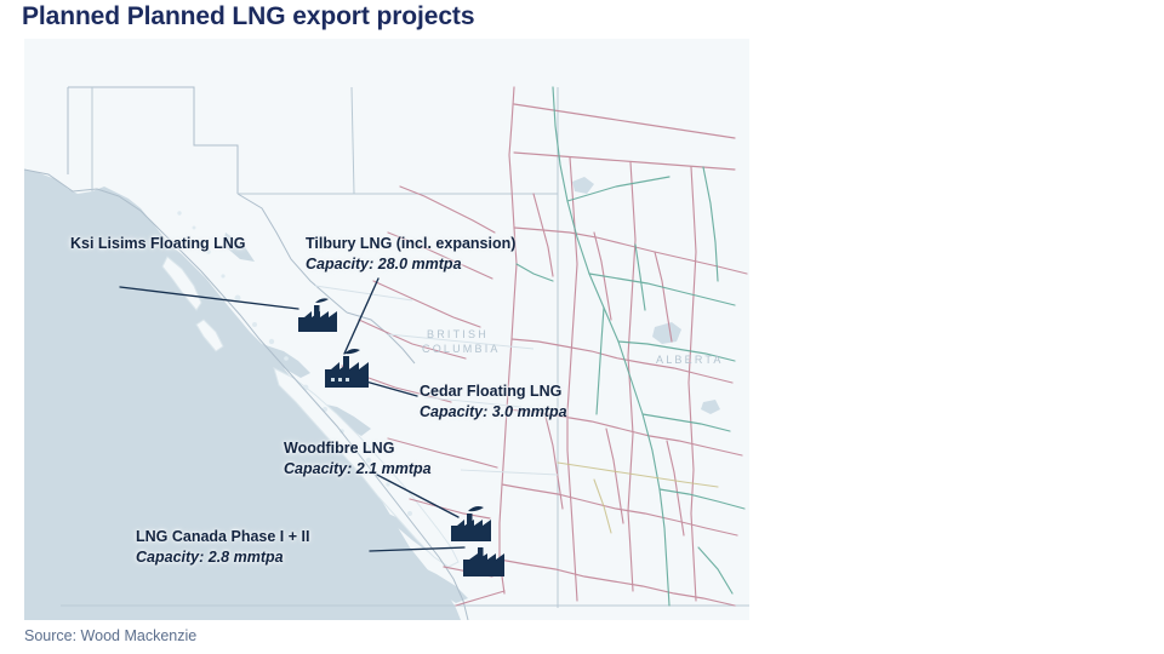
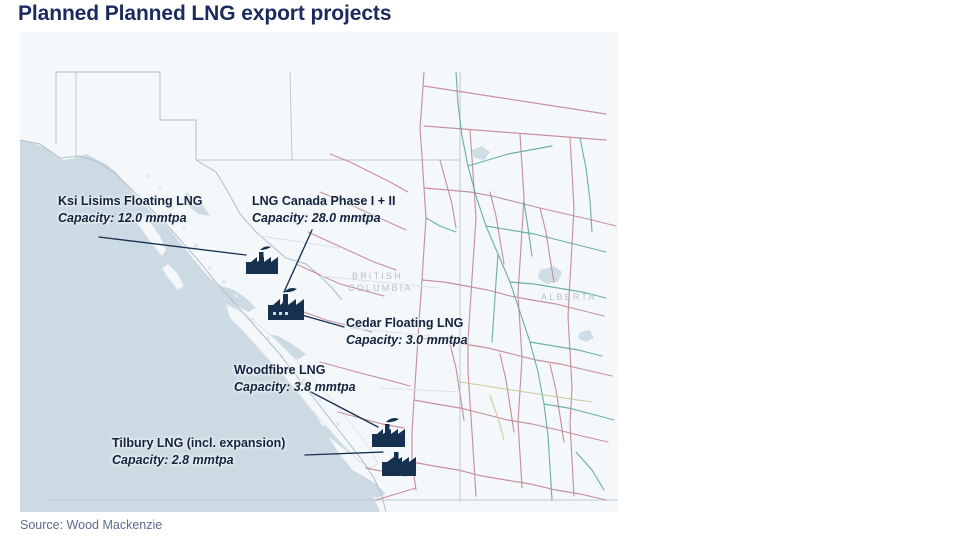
  Planned Planned LNG export projects
  BRITISH
  COLUMBIA
  ALBERTA
  Ksi Lisims Floating LNG
+ Capacity: 12.0 mmtpa
- Tilbury LNG (incl. expansion)
+ LNG Canada Phase I + II
  Capacity: 28.0 mmtpa
  Cedar Floating LNG
  Capacity: 3.0 mmtpa
  Woodfibre LNG
- Capacity: 2.1 mmtpa
+ Capacity: 3.8 mmtpa
- LNG Canada Phase I + II
+ Tilbury LNG (incl. expansion)
  Capacity: 2.8 mmtpa
  Source: Wood Mackenzie
